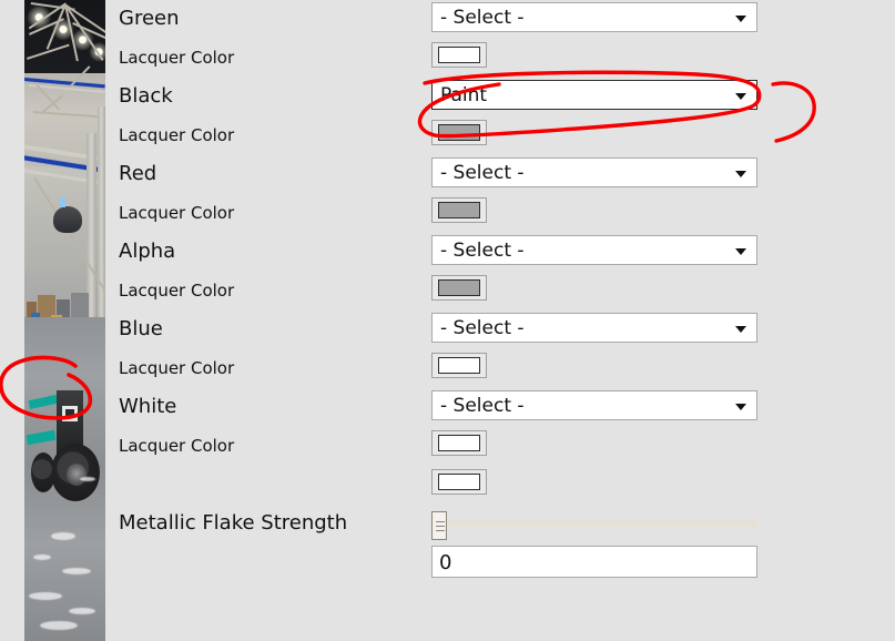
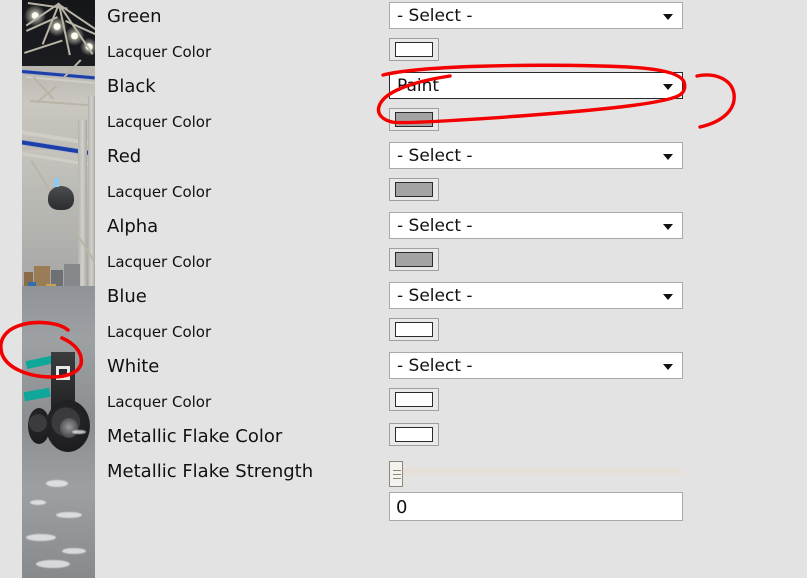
  Green
  - Select -
  Lacquer Color
  Black
  aint
  Lacquer Color
  Red
  - Select -
  Lacquer Color
  Alpha
  - Select -
  Lacquer Color
  Blue
  - Select -
  Lacquer Color
  White
  - Select -
  Lacquer Color
+ Metallic Flake Color
  Metallic Flake Strength
  0
